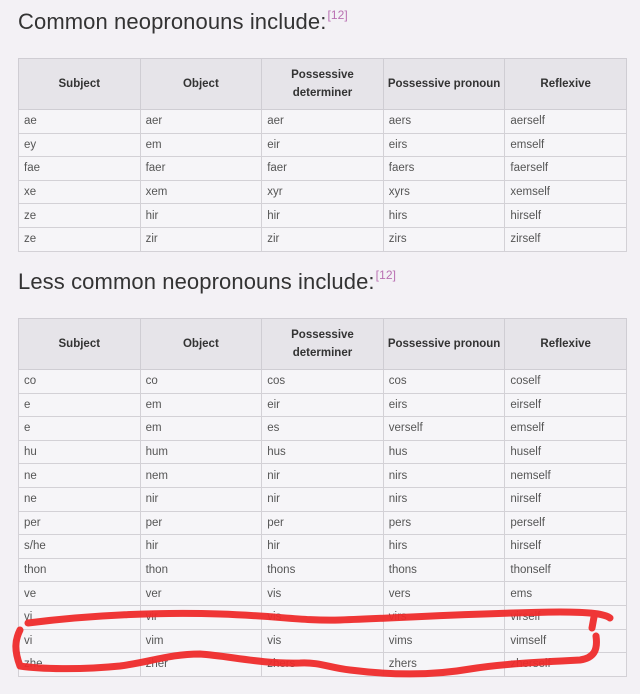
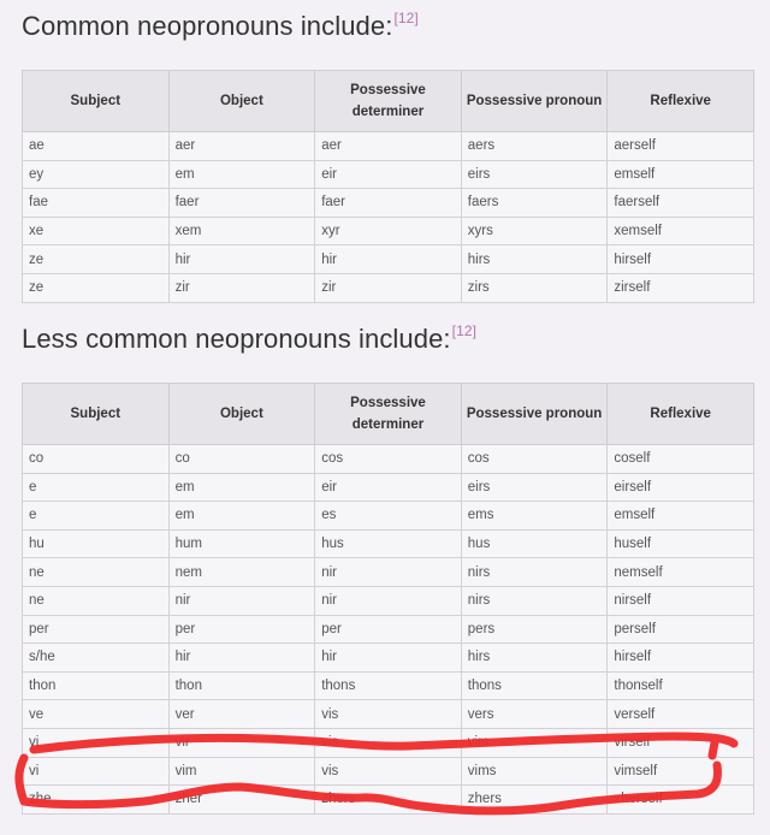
  Common neopronouns include:[12]
  Subject	Object	Possessive determiner	Possessive pronoun	Reflexive
  ae	aer	aer	aers	aerself
  ey	em	eir	eirs	emself
  fae	faer	faer	faers	faerself
  xe	xem	xyr	xyrs	xemself
  ze	hir	hir	hirs	hirself
  ze	zir	zir	zirs	zirself
  Less common neopronouns include:[12]
  Subject	Object	Possessive determiner	Possessive pronoun	Reflexive
  co	co	cos	cos	coself
  e	em	eir	eirs	eirself
- e	em	es	verself	emself
+ e	em	es	ems	emself
  hu	hum	hus	hus	huself
  ne	nem	nir	nirs	nemself
  ne	nir	nir	nirs	nirself
  per	per	per	pers	perself
  s/he	hir	hir	hirs	hirself
  thon	thon	thons	thons	thonself
- ve	ver	vis	vers	ems
+ ve	ver	vis	vers	verself
  vi	vim	vis	vims	vimself
